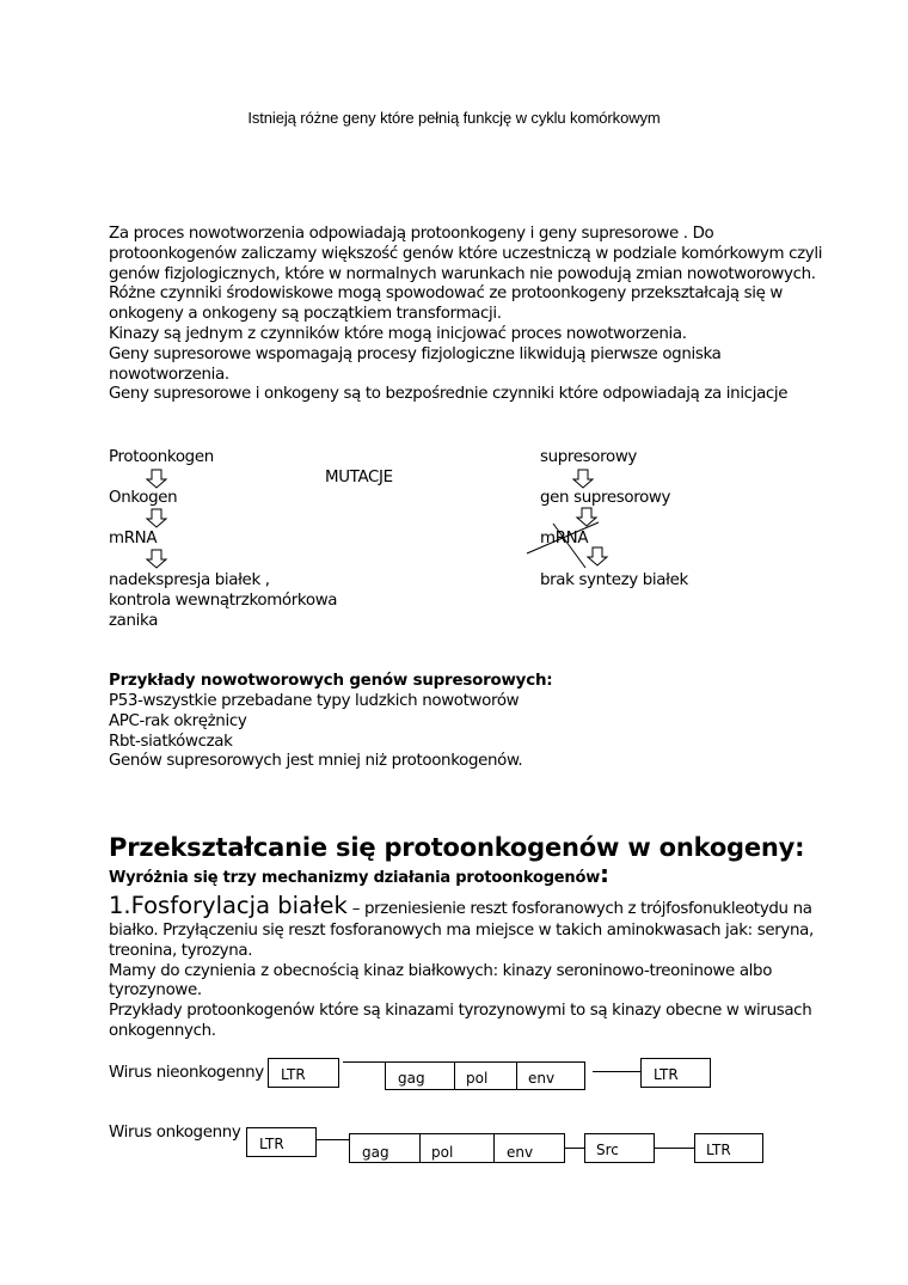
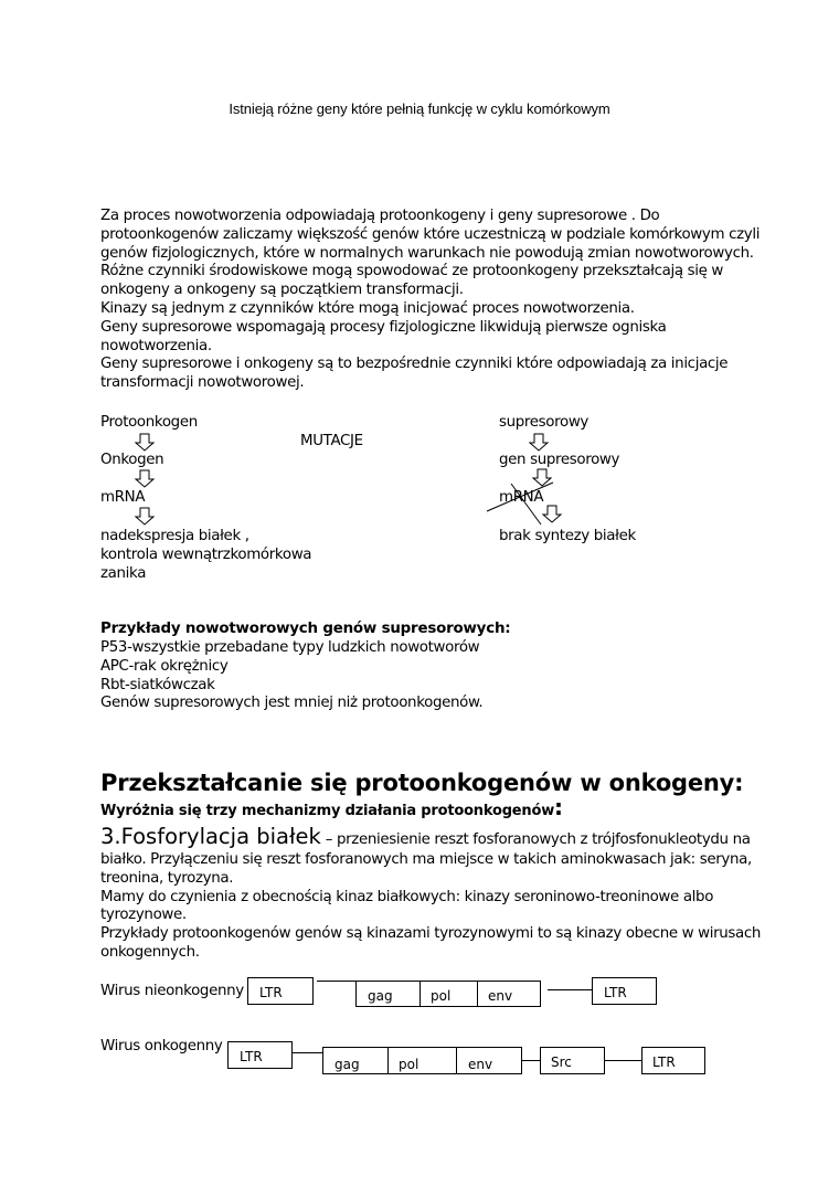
  Istnieją różne geny które pełnią funkcję w cyklu komórkowym
  Za proces nowotworzenia odpowiadają protoonkogeny i geny supresorowe . Do
  protoonkogenów zaliczamy większość genów które uczestniczą w podziale komórkowym czyli
  genów fizjologicznych, które w normalnych warunkach nie powodują zmian nowotworowych.
  Różne czynniki środowiskowe mogą spowodować ze protoonkogeny przekształcają się w
  onkogeny a onkogeny są początkiem transformacji.
  Kinazy są jednym z czynników które mogą inicjować proces nowotworzenia.
  Geny supresorowe wspomagają procesy fizjologiczne likwidują pierwsze ogniska
  nowotworzenia.
  Geny supresorowe i onkogeny są to bezpośrednie czynniki które odpowiadają za inicjacje
+ transformacji nowotworowej.
  Protoonkogen
  MUTACJE
  Onkogen
  mRNA
  nadekspresja białek ,
  kontrola wewnątrzkomórkowa
  zanika
  supresorowy
  gen supresorowy
  mNA
  brak syntezy białek
  Przykłady nowotworowych genów supresorowych:
  P53-wszystkie przebadane typy ludzkich nowotworów
  APC-rak okrężnicy
  Rbt-siatkówczak
  Genów supresorowych jest mniej niż protoonkogenów.
  Przekształcanie się protoonkogenów w onkogeny:
  Wyróżnia się trzy mechanizmy działania protoonkogenów:
- 1.Fosforylacja białek – przeniesienie reszt fosforanowych z trójfosfonukleotydu na
+ 3.Fosforylacja białek – przeniesienie reszt fosforanowych z trójfosfonukleotydu na
  białko. Przyłączeniu się reszt fosforanowych ma miejsce w takich aminokwasach jak: seryna,
  treonina, tyrozyna.
  Mamy do czynienia z obecnością kinaz białkowych: kinazy seroninowo-treoninowe albo
  tyrozynowe.
- Przykłady protoonkogenów które są kinazami tyrozynowymi to są kinazy obecne w wirusach
+ Przykłady protoonkogenów genów są kinazami tyrozynowymi to są kinazy obecne w wirusach
  onkogennych.
  Wirus nieonkogenny
  Wirus onkogenny
  LTR
  gag
  pol
  env
  LTR
  LTR
  gag
  pol
  env
  Src
  LTR
